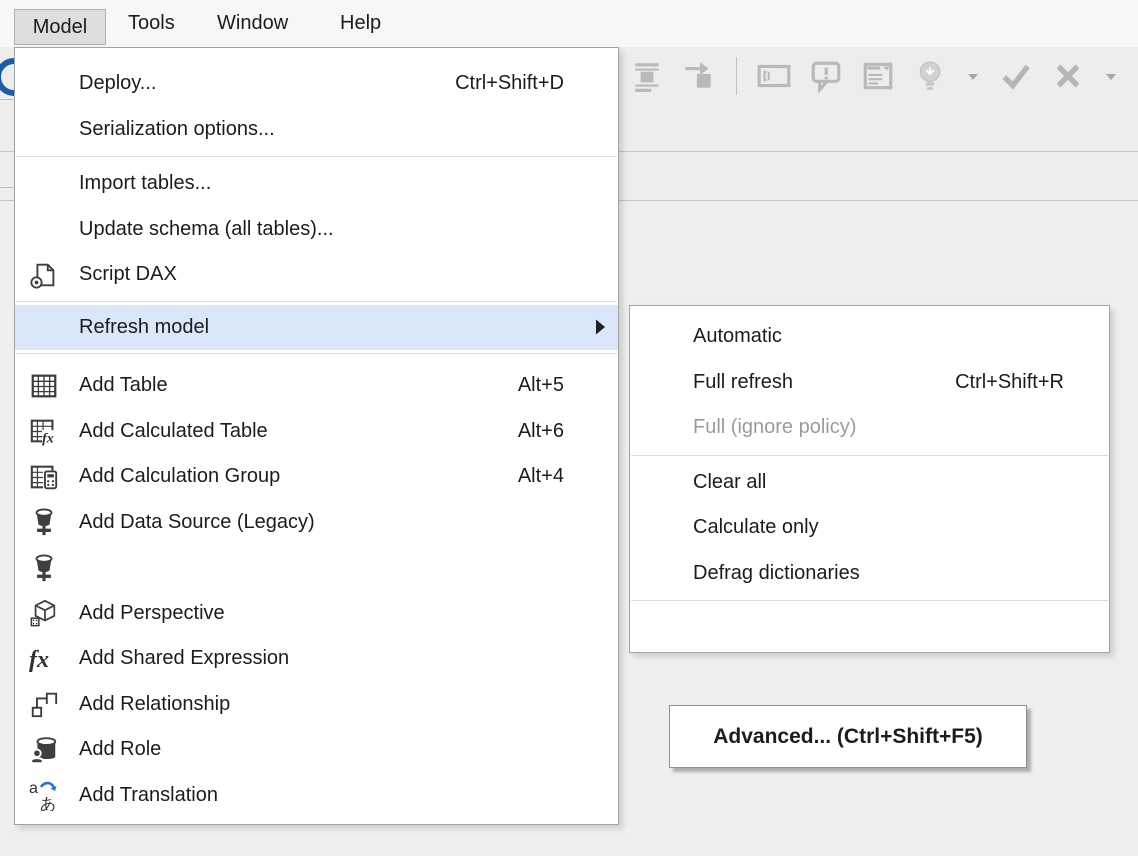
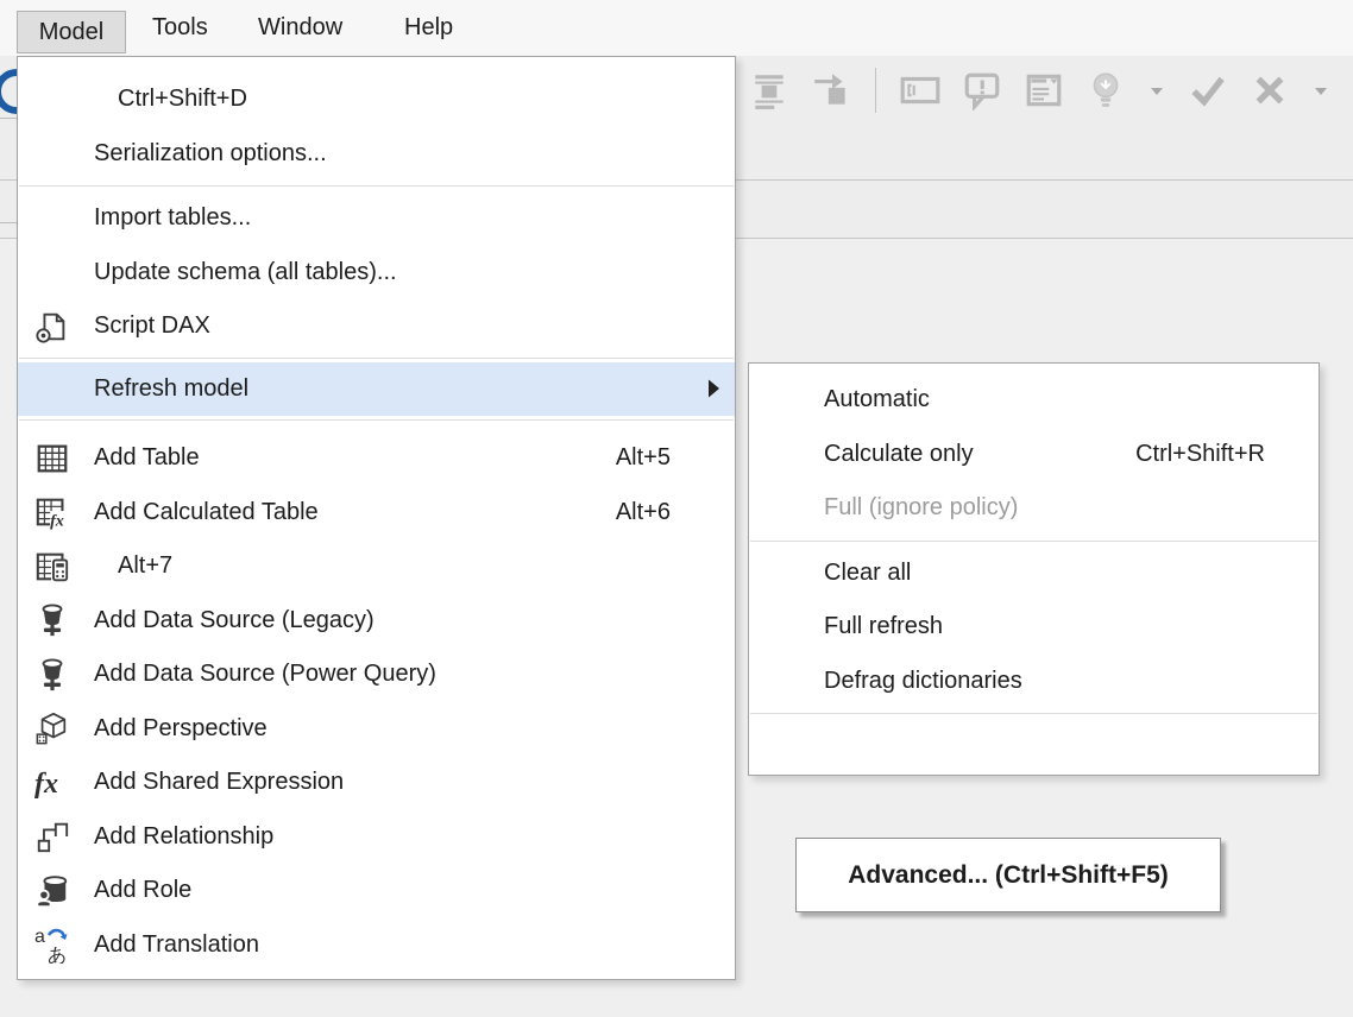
  Model
  Tools
  Window
  Help
- Deploy...
  Ctrl+Shift+D
  Serialization options...
  Import tables...
  Update schema (all tables)...
  Script DAX
  Refresh model
  Add Table
  Alt+5
  fx
  Add Calculated Table
  Alt+6
- Add Calculation Group
- Alt+4
+ Alt+7
  Add Data Source (Legacy)
+ Add Data Source (Power Query)
  Add Perspective
  fx
  Add Shared Expression
  Add Relationship
  Add Role
  a
  あ
  Add Translation
  Automatic
- Full refresh
+ Calculate only
  Ctrl+Shift+R
  Full (ignore policy)
  Clear all
- Calculate only
+ Full refresh
  Defrag dictionaries
  Advanced... (Ctrl+Shift+F5)
